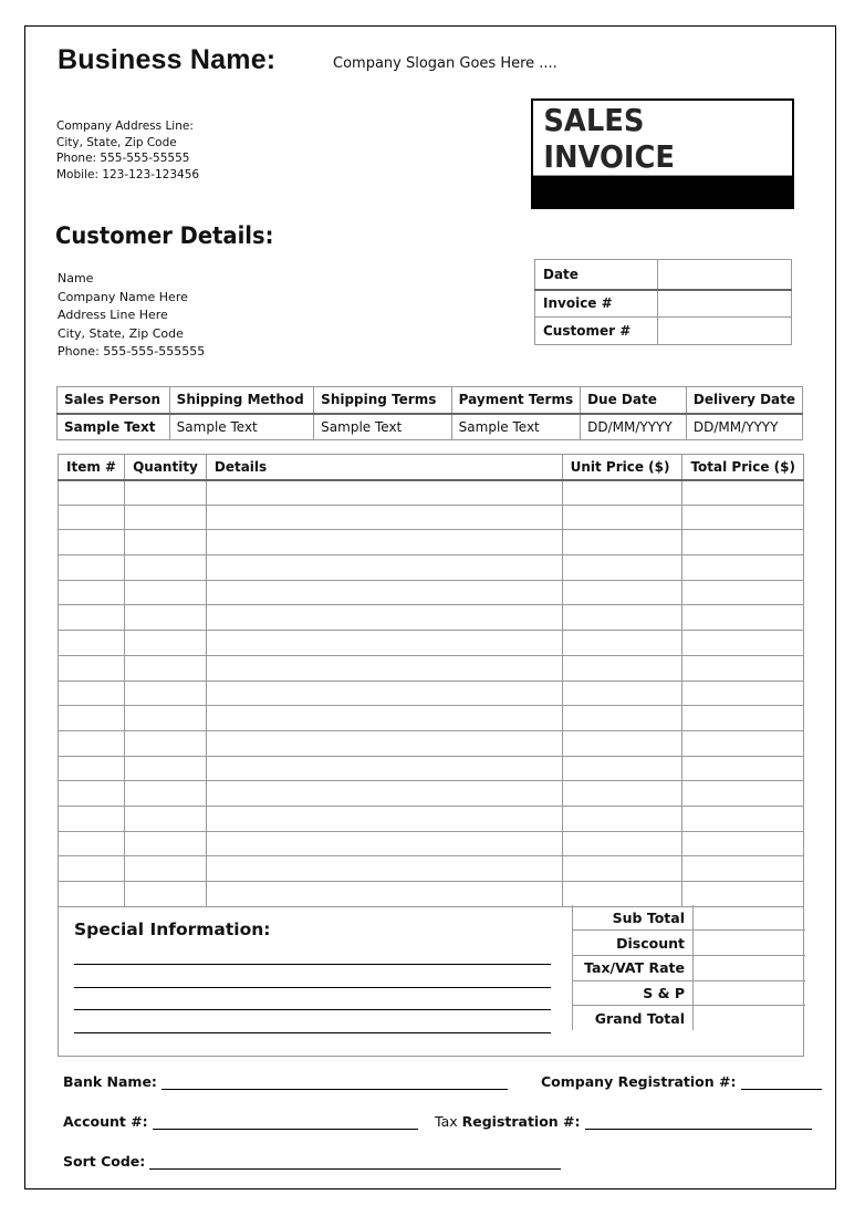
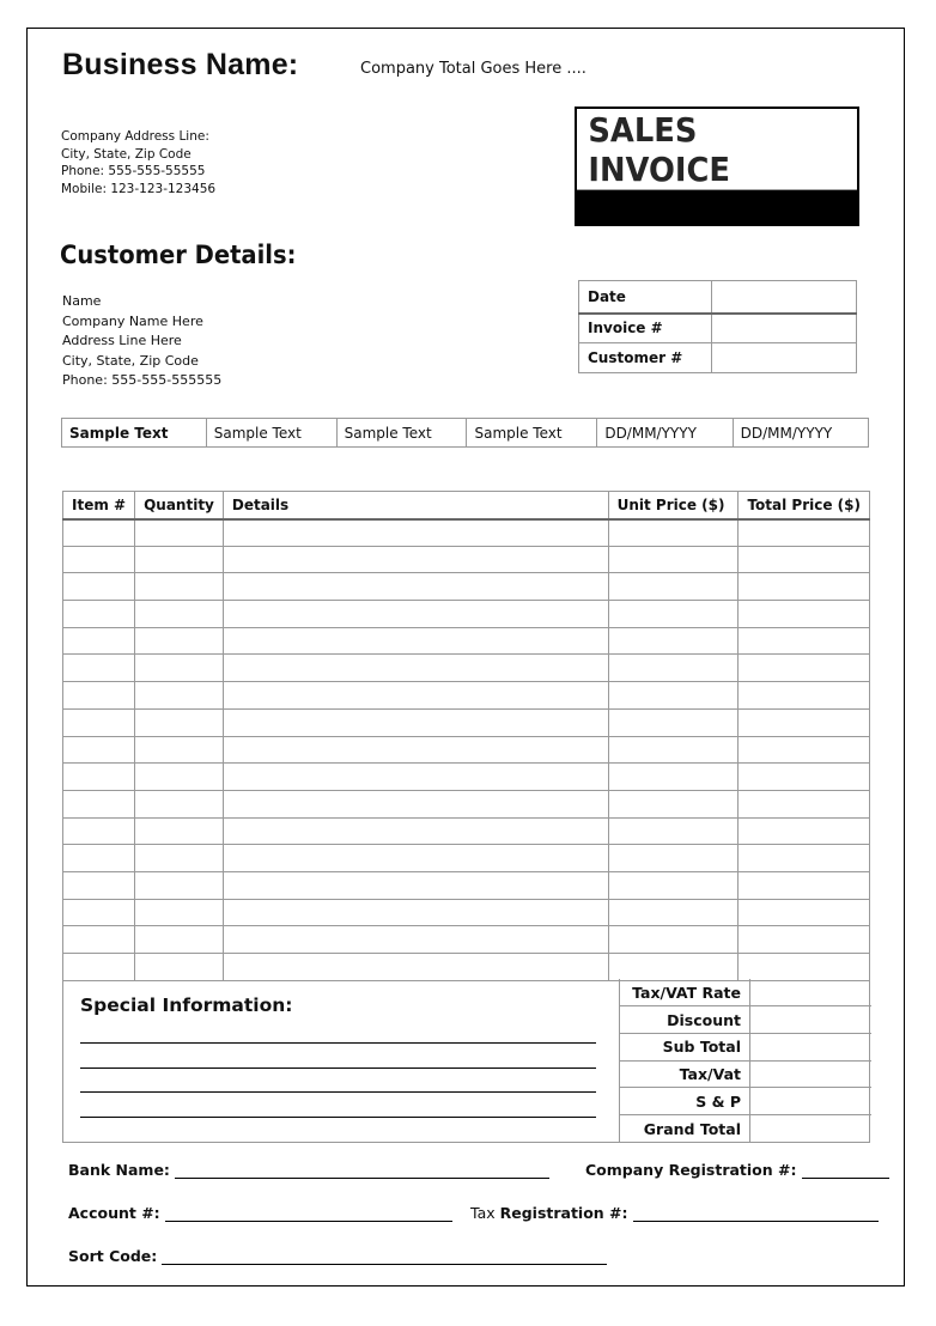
  Business Name:
- Company Slogan Goes Here ....
+ Company Total Goes Here ....
  Company Address Line:
  City, State, Zip Code
  Phone: 555-555-55555
  Mobile: 123-123-123456
  SALES INVOICE
  Customer Details:
  Name
  Company Name Here
  Address Line Here
  City, State, Zip Code
  Phone: 555-555-555555
  Date
  Invoice #
  Customer #
- Sales Person	Shipping Method	Shipping Terms	Payment Terms	Due Date	Delivery Date
  Sample Text	Sample Text	Sample Text	Sample Text	DD/MM/YYYY	DD/MM/YYYY
  Item #	Quantity	Details	Unit Price ($)	Total Price ($)
  Special Information:
- Sub Total
+ Tax/VAT Rate
  Discount
- Tax/VAT Rate
+ Sub Total
+ Tax/Vat
  S & P
  Grand Total
  Bank Name:
  Company Registration #:
  Account #:
  Tax
  Registration #:
  Sort Code:
